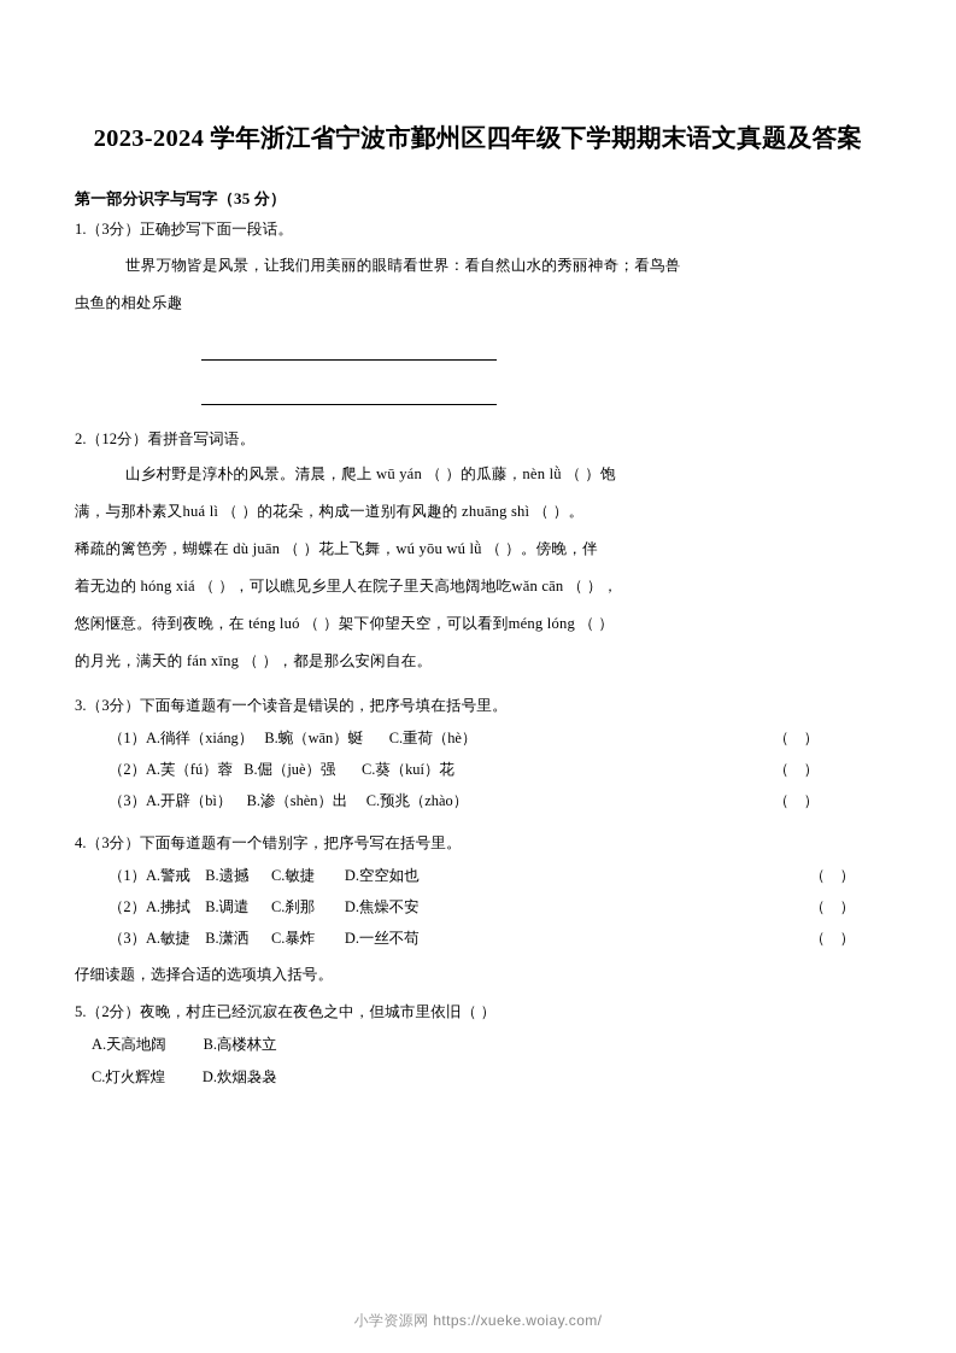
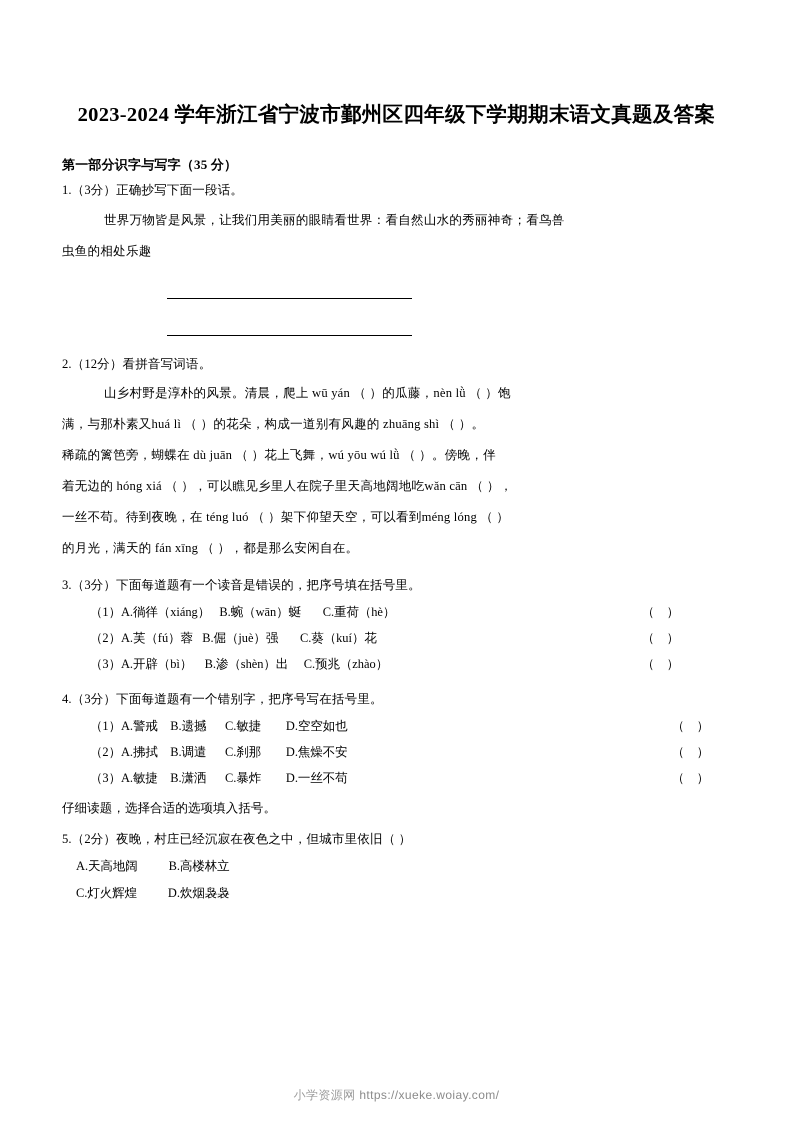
  2023-2024 学年浙江省宁波市鄞州区四年级下学期期末语文真题及答案
  第一部分识字与写字（35 分）
  1.（3分）正确抄写下面一段话。
  世界万物皆是风景，让我们用美丽的眼睛看世界：看自然山水的秀丽神奇；看鸟兽
  虫鱼的相处乐趣
  2.（12分）看拼音写词语。
  山乡村野是淳朴的风景。清晨，爬上 wū yán （ ）的瓜藤，nèn lǜ （ ）饱
  满，与那朴素又huá lì （ ）的花朵，构成一道别有风趣的 zhuāng shì （ ）。
  稀疏的篱笆旁，蝴蝶在 dù juān （ ）花上飞舞，wú yōu wú lǜ （ ）。傍晚，伴
  着无边的 hóng xiá （ ），可以瞧见乡里人在院子里天高地阔地吃wǎn cān （ ），
- 悠闲惬意。待到夜晚，在 téng luó （ ）架下仰望天空，可以看到méng lóng （ ）
+ 一丝不苟。待到夜晚，在 téng luó （ ）架下仰望天空，可以看到méng lóng （ ）
  的月光，满天的 fán xīng （ ），都是那么安闲自在。
  3.（3分）下面每道题有一个读音是错误的，把序号填在括号里。
  （1）A.徜徉（xiáng） B.蜿（wān）蜒 C.重荷（hè）
  （ ）
  （2）A.芙（fú）蓉 B.倔（juè）强 C.葵（kuí）花
  （ ）
  （3）A.开辟（bì） B.渗（shèn）出 C.预兆（zhào）
  （ ）
  4.（3分）下面每道题有一个错别字，把序号写在括号里。
  （1）A.警戒 B.遗撼 C.敏捷 D.空空如也
  （ ）
  （2）A.拂拭 B.调遣 C.刹那 D.焦燥不安
  （ ）
  （3）A.敏捷 B.潇洒 C.暴炸 D.一丝不苟
  （ ）
  仔细读题，选择合适的选项填入括号。
  5.（2分）夜晚，村庄已经沉寂在夜色之中，但城市里依旧（ ）
  A.天高地阔 B.高楼林立
  C.灯火辉煌 D.炊烟袅袅
  小学资源网 https://xueke.woiay.com/
